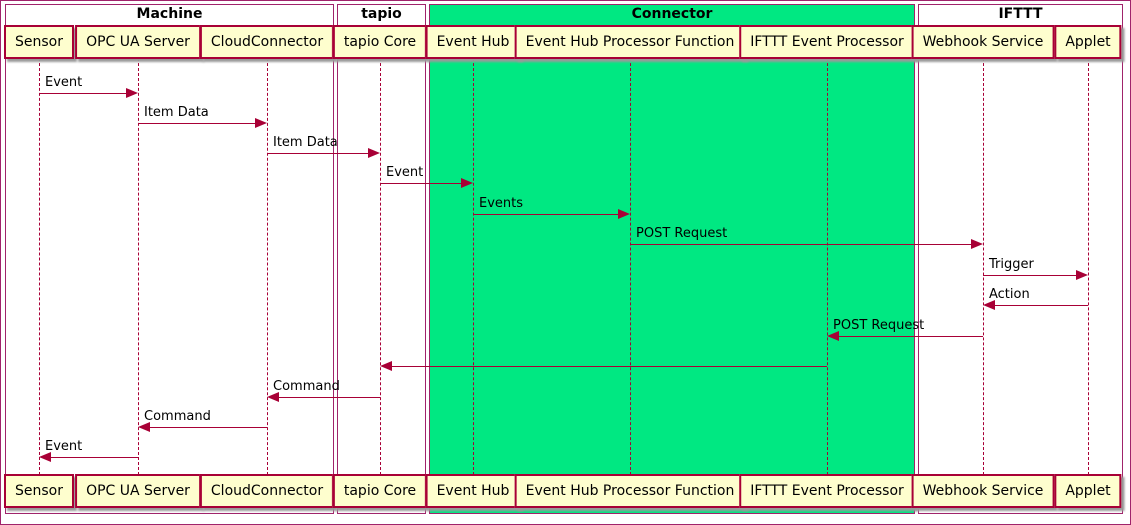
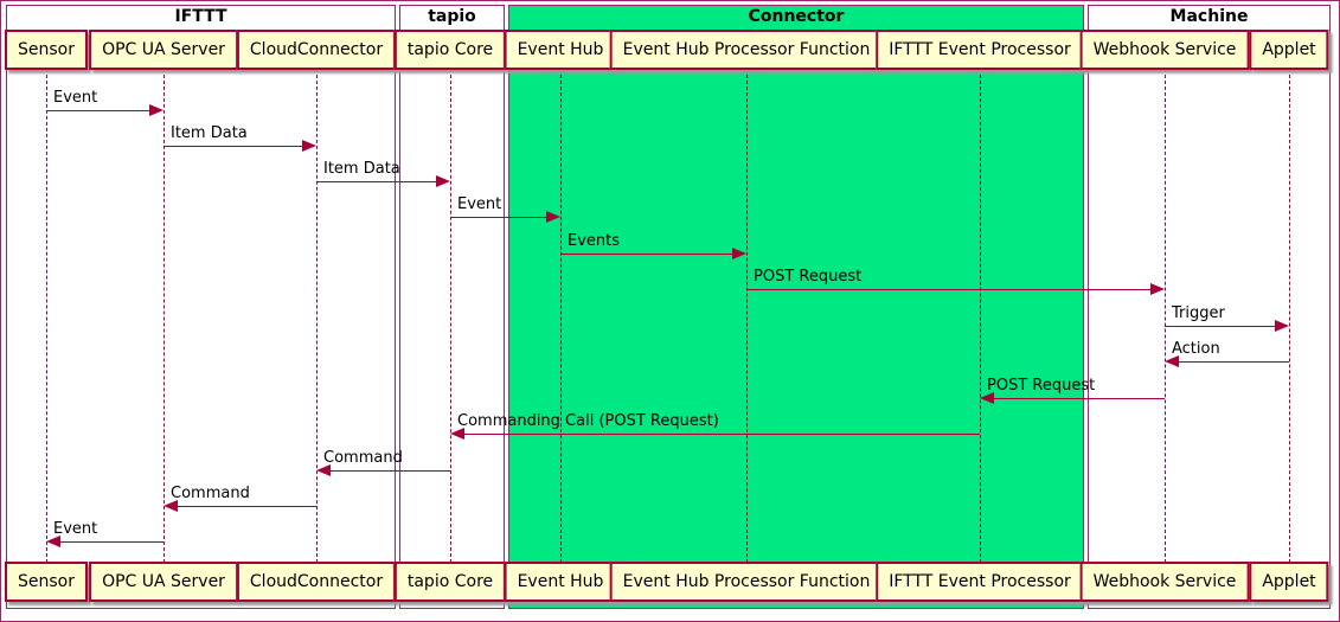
- Machine
+ IFTTT
  tapio
  Connector
- IFTTT
+ Machine
  Event
  Item Data
  Item Data
  Event
  Events
  POST Request
  Trigger
  Action
  POST Request
+ Commanding Call (POST Request)
  Command
  Command
  Event
  Sensor
  Sensor
  OPC UA Server
  OPC UA Server
  CloudConnector
  CloudConnector
  tapio Core
  tapio Core
  Event Hub
  Event Hub
  Event Hub Processor Function
  Event Hub Processor Function
  IFTTT Event Processor
  IFTTT Event Processor
  Webhook Service
  Webhook Service
  Applet
  Applet
